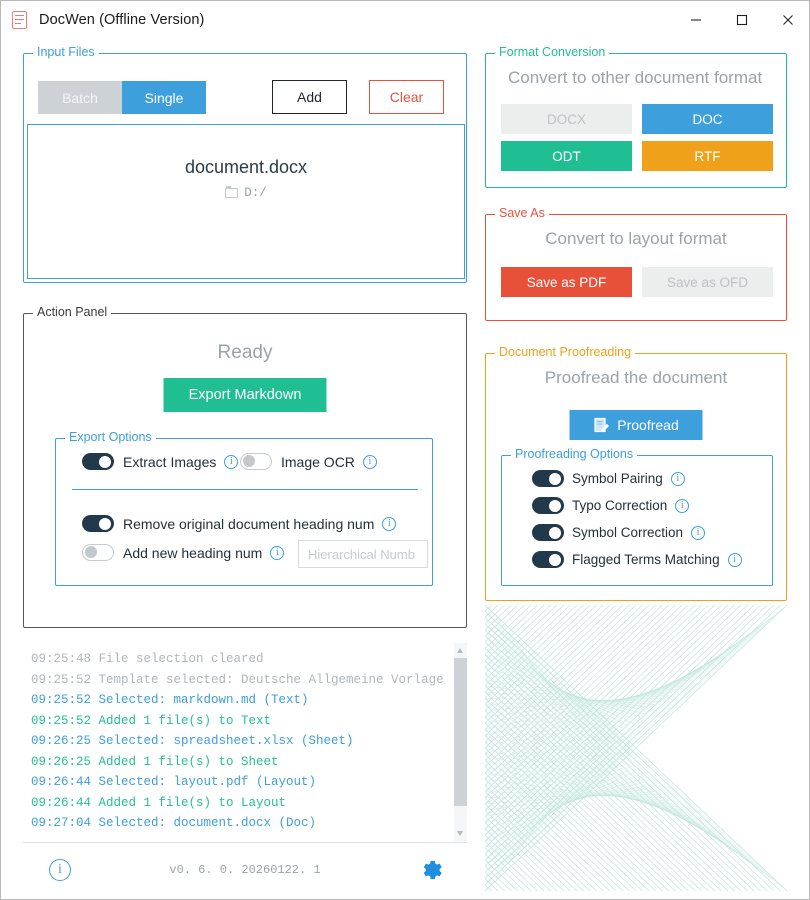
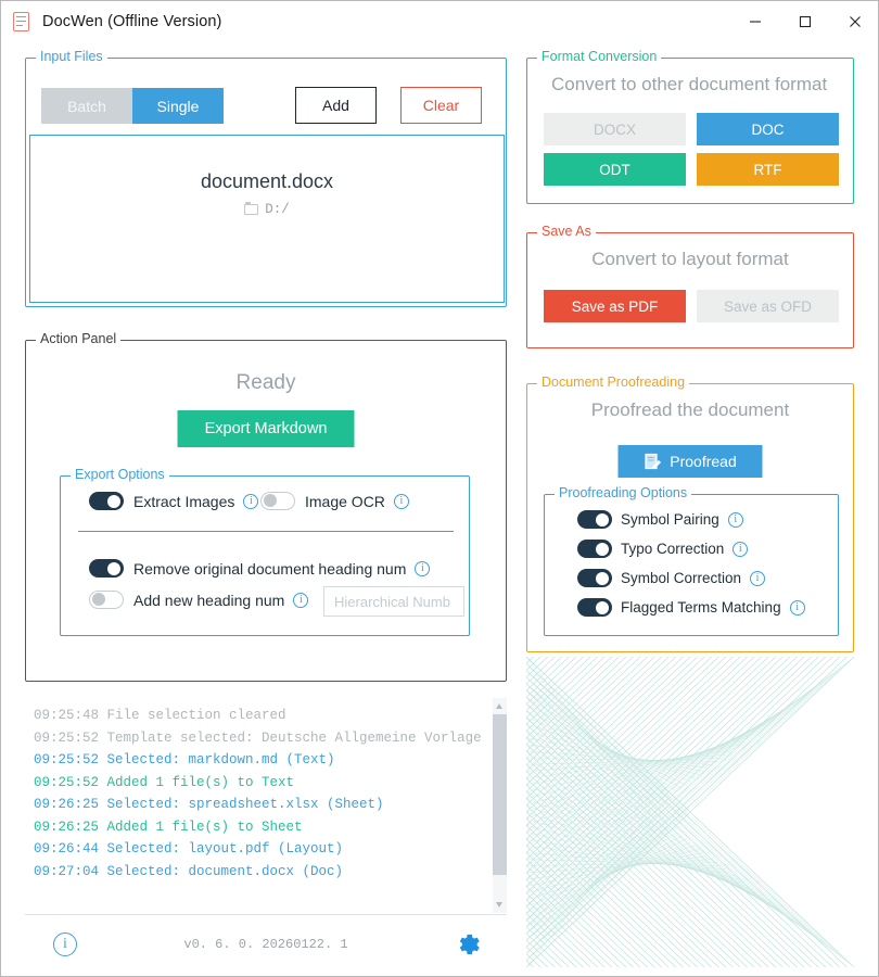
  DocWen (Offline Version)
  Input Files
  Batch
  Single
  Add
  Clear
  document.docx
  D:/
  Action Panel
  Ready
  Export Markdown
  Export Options
  Extract Images
  i
  Image OCR
  i
  Remove original document heading num
  i
  Add new heading num
  i
  Hierarchical Numb
  09:25:48 File selection cleared
  09:25:52 Template selected: Deutsche Allgemeine Vorlage
  09:25:52 Selected: markdown.md (Text)
  09:25:52 Added 1 file(s) to Text
  09:26:25 Selected: spreadsheet.xlsx (Sheet)
  09:26:25 Added 1 file(s) to Sheet
  09:26:44 Selected: layout.pdf (Layout)
- 09:26:44 Added 1 file(s) to Layout
  09:27:04 Selected: document.docx (Doc)
  i
  v0. 6. 0. 20260122. 1
  Format Conversion
  Convert to other document format
  DOCX
  DOC
  ODT
  RTF
  Save As
  Convert to layout format
  Save as PDF
  Save as OFD
  Document Proofreading
  Proofread the document
  Proofread
  Proofreading Options
  Symbol Pairing
  i
  Typo Correction
  i
  Symbol Correction
  i
  Flagged Terms Matching
  i
